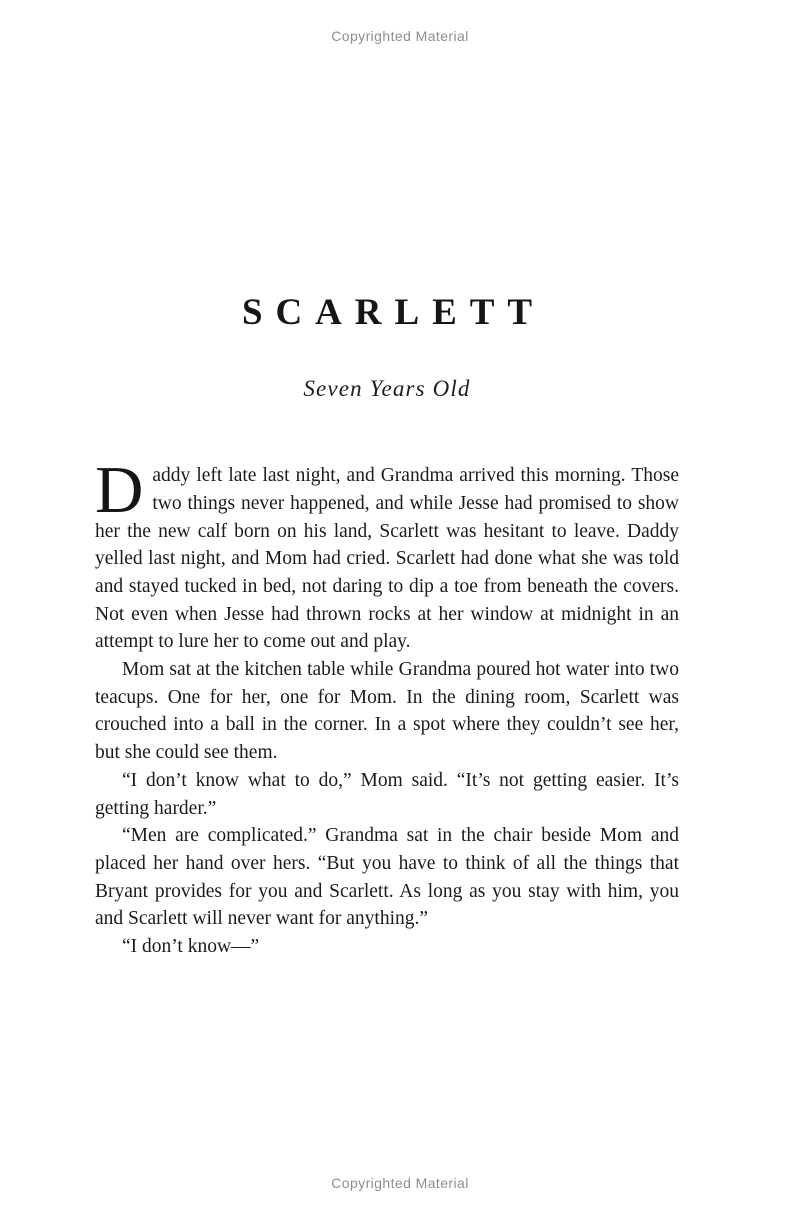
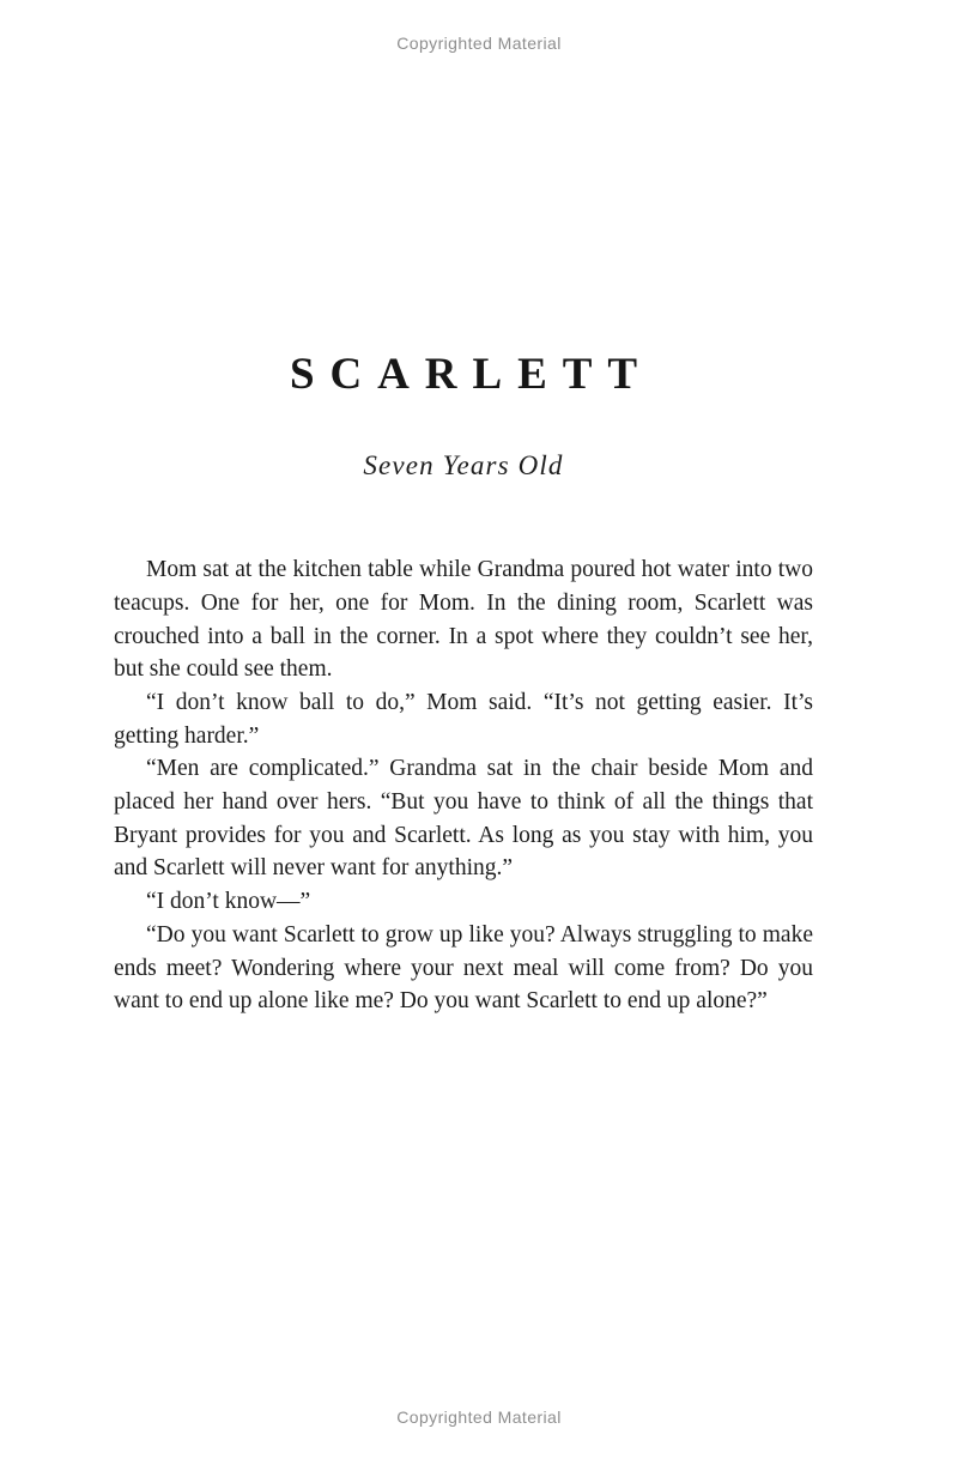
  Copyrighted Material
  SCARLETT
  Seven Years Old
- D
- addy left late last night, and Grandma arrived this morning. Those two things never happened, and while Jesse had promised to show her the new calf born on his land, Scarlett was hesitant to leave. Daddy yelled last night, and Mom had cried. Scarlett had done what she was told and stayed tucked in bed, not daring to dip a toe from beneath the covers. Not even when Jesse had thrown rocks at her window at midnight in an attempt to lure her to come out and play.
  Mom sat at the kitchen table while Grandma poured hot water into two teacups. One for her, one for Mom. In the dining room, Scarlett was crouched into a ball in the corner. In a spot where they couldn’t see her, but she could see them.
- “I don’t know what to do,” Mom said. “It’s not getting easier. It’s getting harder.”
+ “I don’t know ball to do,” Mom said. “It’s not getting easier. It’s getting harder.”
  “Men are complicated.” Grandma sat in the chair beside Mom and placed her hand over hers. “But you have to think of all the things that Bryant provides for you and Scarlett. As long as you stay with him, you and Scarlett will never want for anything.”
  “I don’t know—”
+ “Do you want Scarlett to grow up like you? Always struggling to make ends meet? Wondering where your next meal will come from? Do you want to end up alone like me? Do you want Scarlett to end up alone?”
  Copyrighted Material
